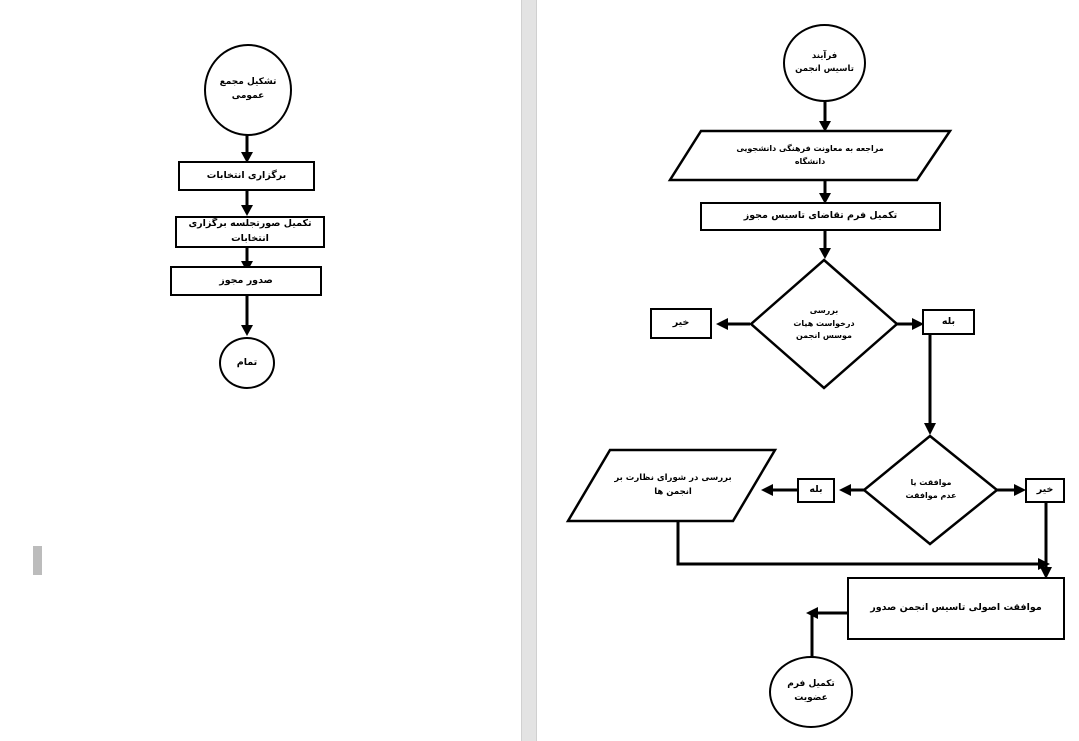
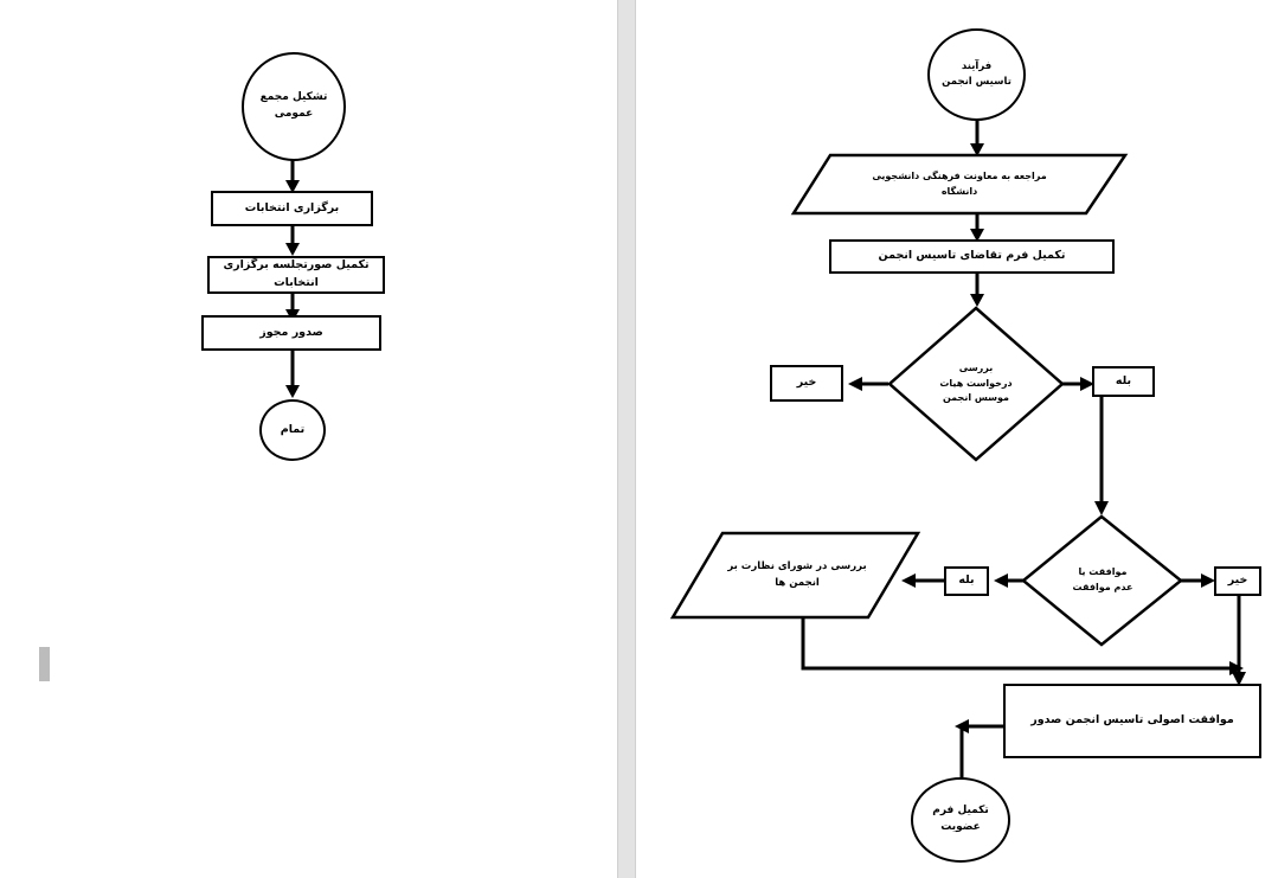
  تشکیل مجمع
  عمومی
  برگزاری انتخابات
  تکمیل صورتجلسه برگزاری انتخابات
  صدور مجوز
  تمام
  فرآیند
  تاسیس انجمن
  مراجعه به معاونت فرهنگی دانشجویی
  دانشگاه
- تکمیل فرم تقاضای تاسیس مجوز
+ تکمیل فرم تقاضای تاسیس انجمن
  بررسی
  درخواست هیات
  موسس انجمن
  خیر
  بله
  موافقت یا
  عدم موافقت
  بله
  بررسی در شورای نظارت بر
  انجمن ها
  خیر
  موافقت اصولی تاسیس انجمن صدور
  تکمیل فرم
  عضویت
